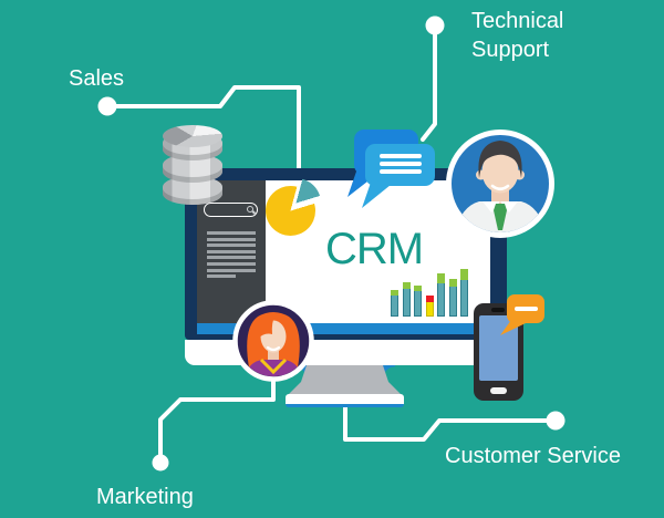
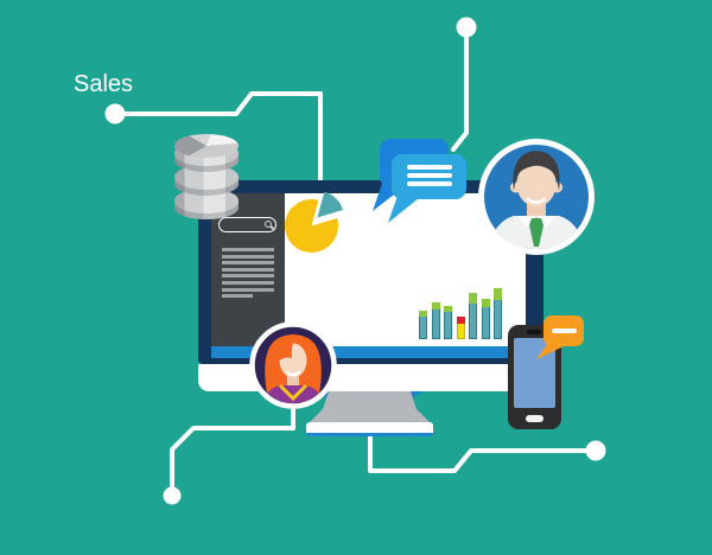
  Sales
- Technical Support
- Marketing
- Customer Service
- CRM
